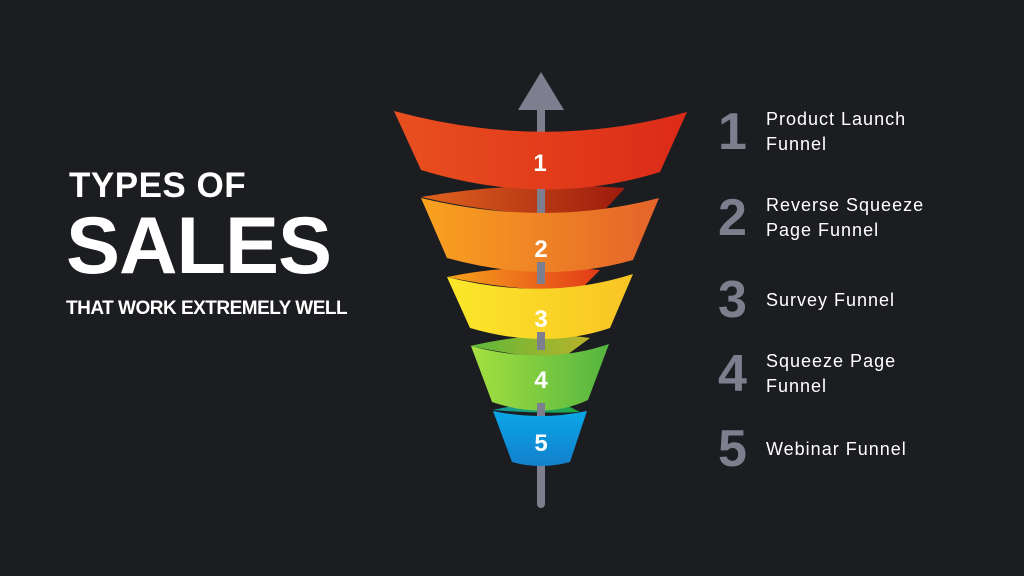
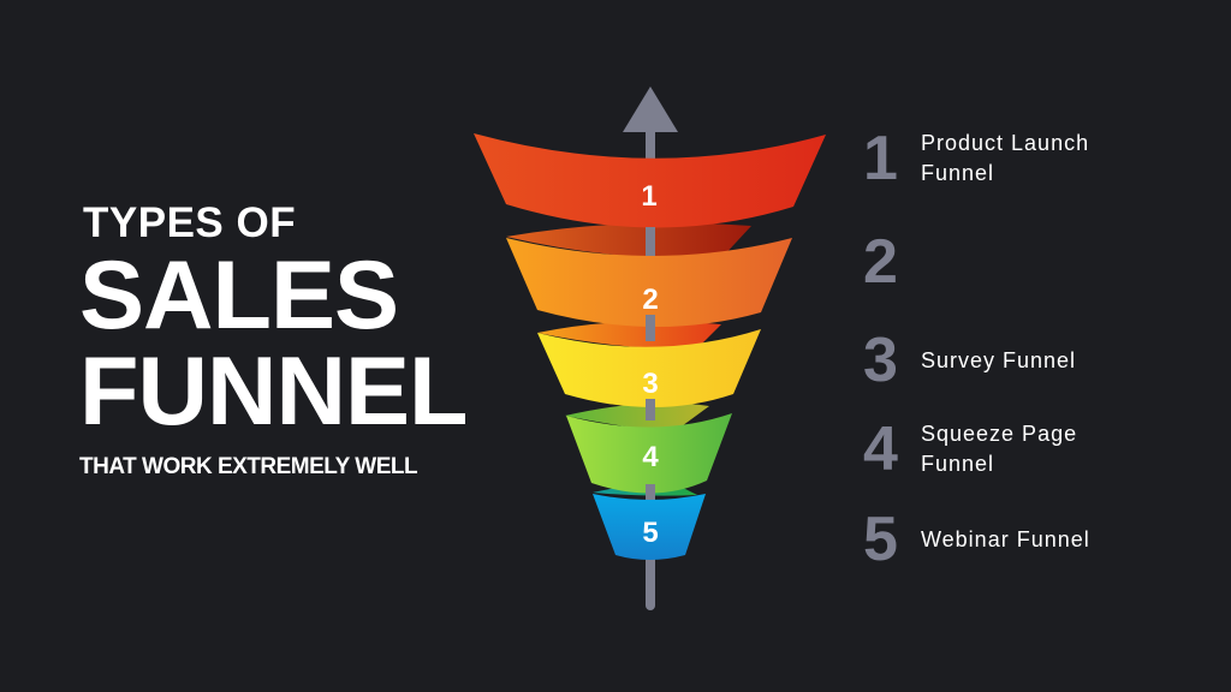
  TYPES OF
  SALES
+ FUNNEL
  THAT WORK EXTREMELY WELL
  1
  2
  3
  4
  5
  1
  Product Launch
  Funnel
  2
- Reverse Squeeze
- Page Funnel
  3
  Survey Funnel
  4
  Squeeze Page
  Funnel
  5
  Webinar Funnel
